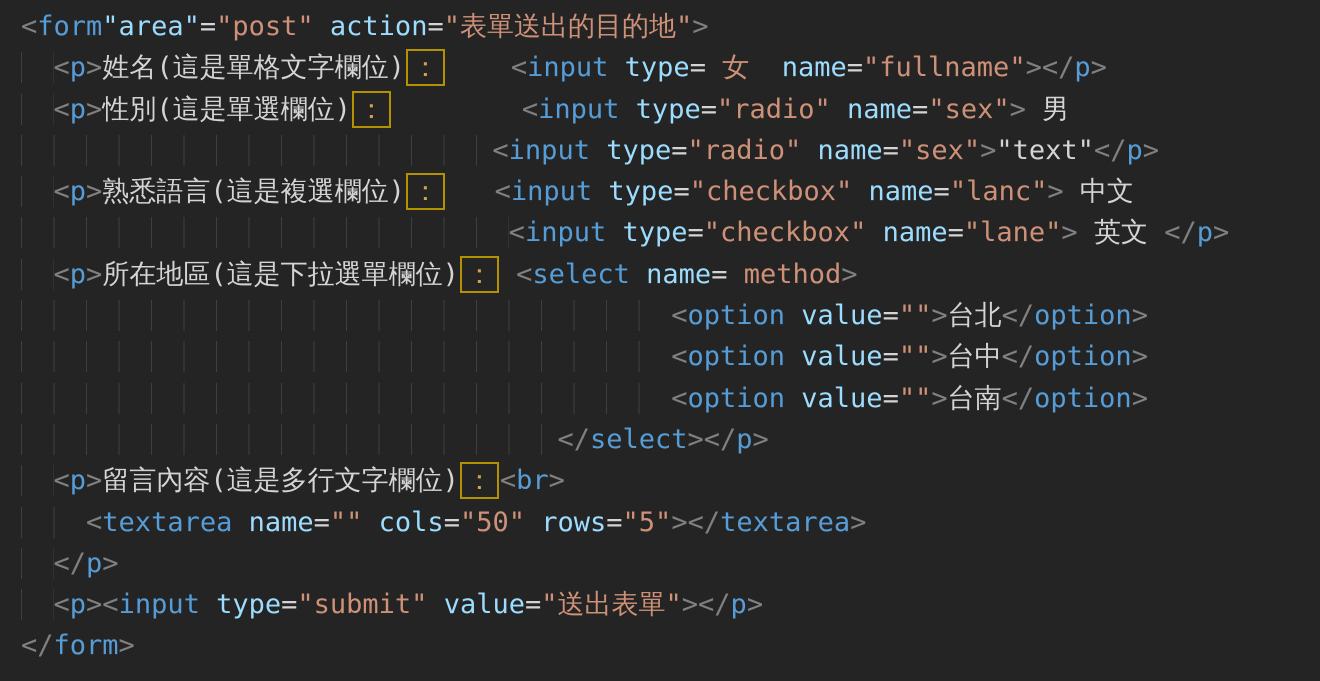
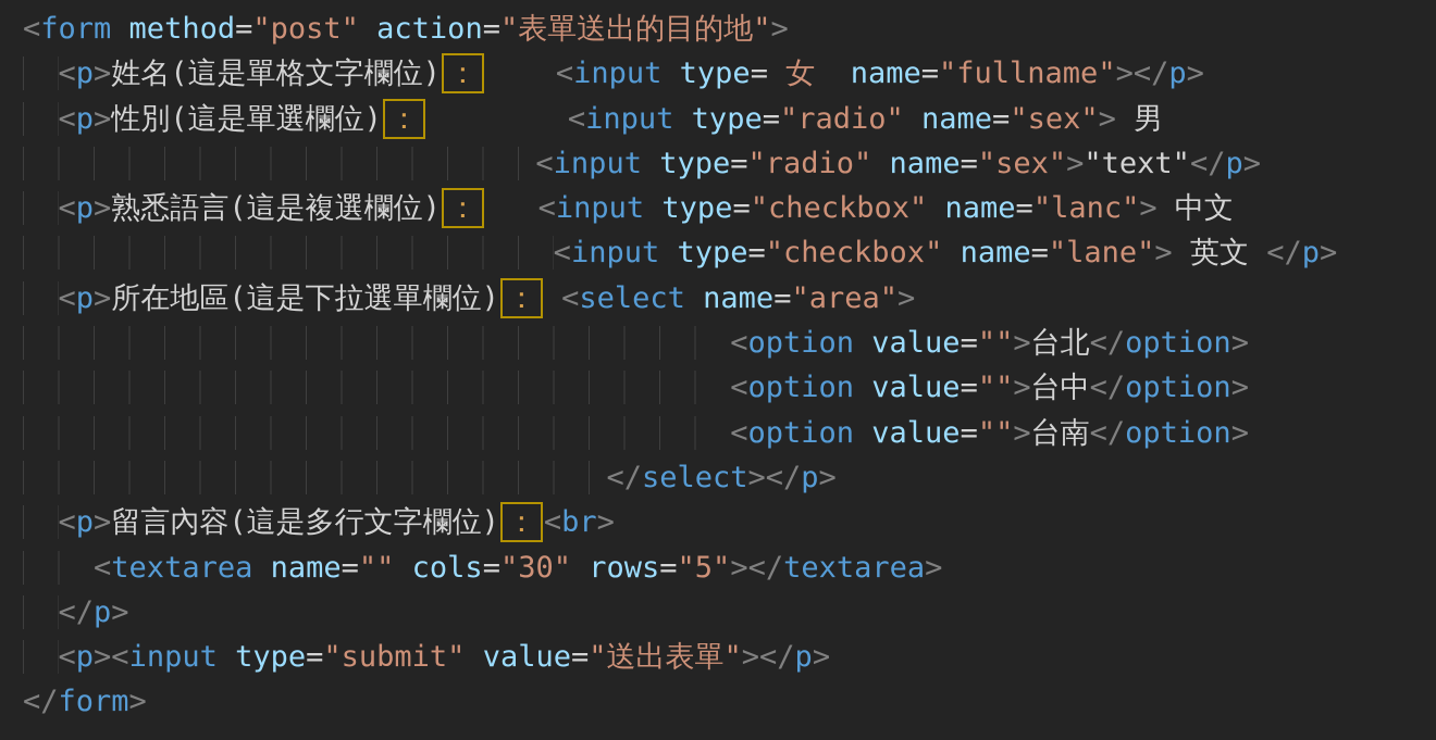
- <form"area"="post" action="表單送出的目的地">
+ <form method="post" action="表單送出的目的地">
  <p>姓名(這是單格文字欄位) ： <input type= 女 name="fullname"></p>
  <p>性別(這是單選欄位) ： <input type="radio" name="sex"> 男
  <input type="radio" name="sex">"text"</p>
  <p>熟悉語言(這是複選欄位) ： <input type="checkbox" name="lanc"> 中文
  <input type="checkbox" name="lane"> 英文 </p>
- <p>所在地區(這是下拉選單欄位) ： <select name= method>
+ <p>所在地區(這是下拉選單欄位) ： <select name="area">
  <option value="">台北</option>
  <option value="">台中</option>
  <option value="">台南</option>
  </select></p>
  <p>留言內容(這是多行文字欄位) ： <br>
- <textarea name="" cols="50" rows="5"></textarea>
+ <textarea name="" cols="30" rows="5"></textarea>
  </p>
  <p><input type="submit" value="送出表單"></p>
  </form>
